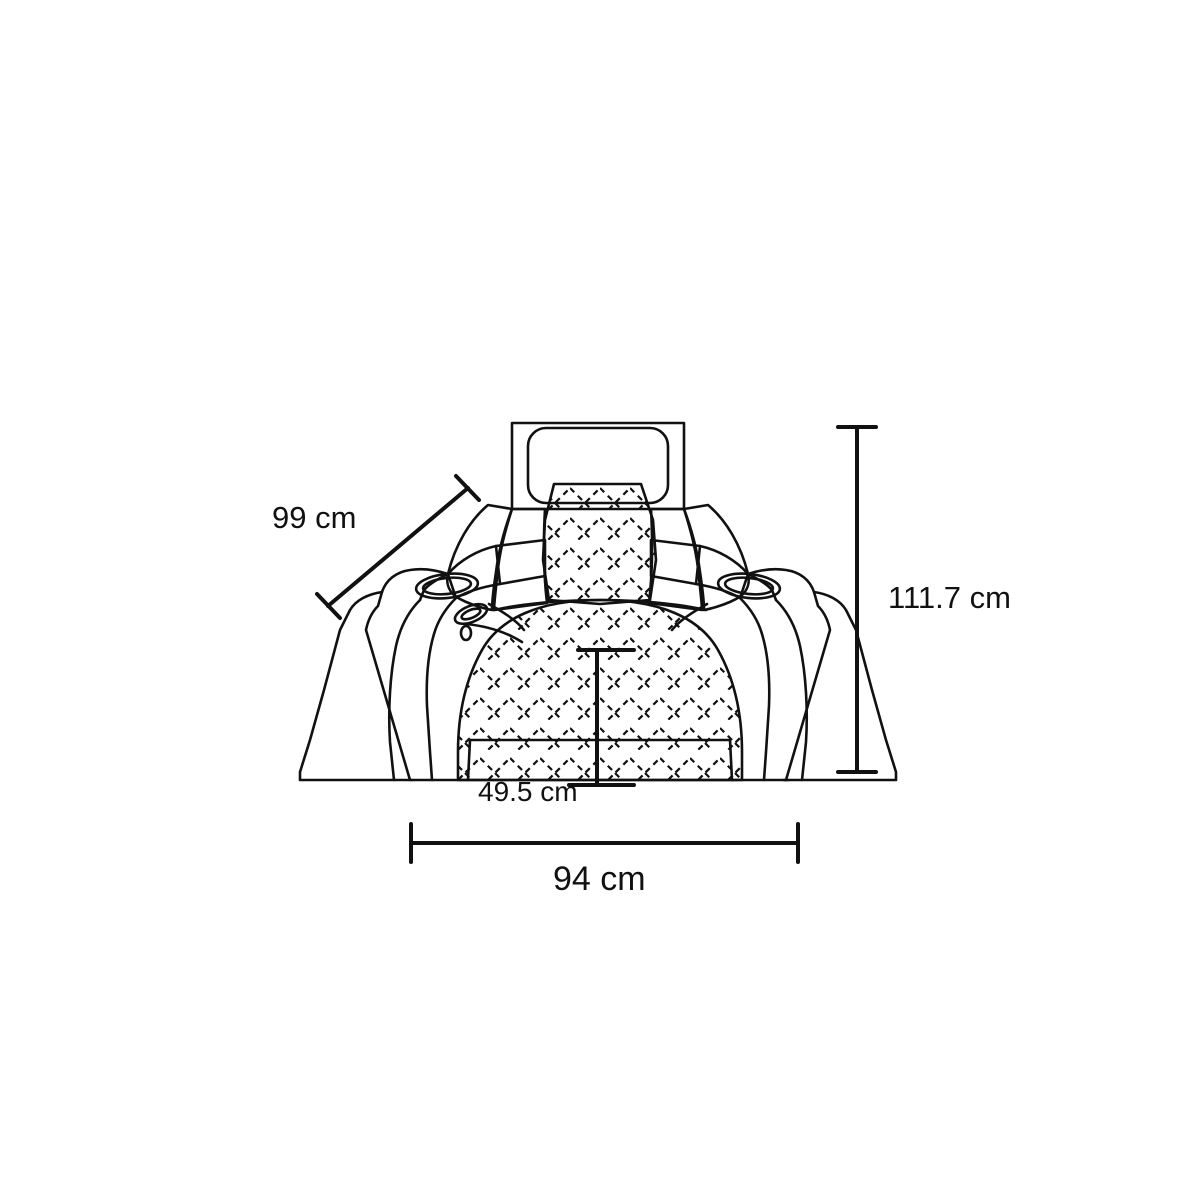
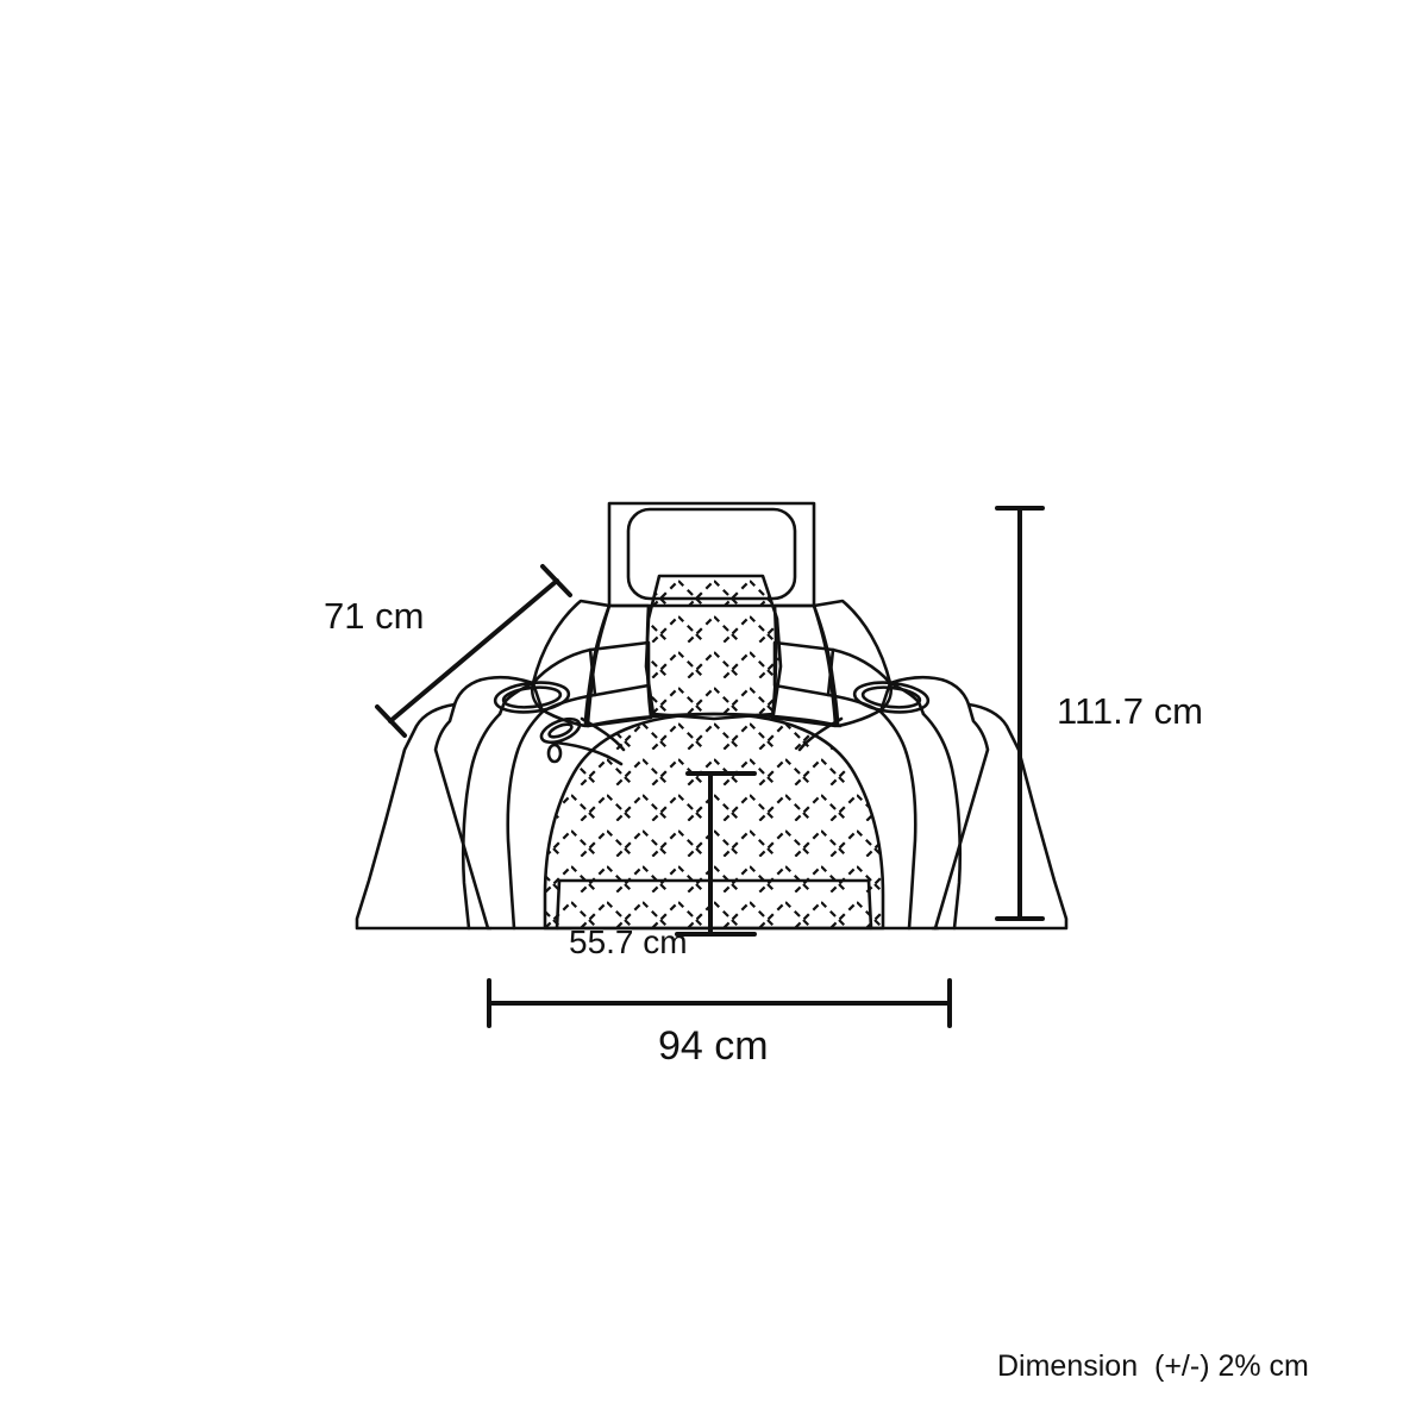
- 99 cm
+ 71 cm
  111.7 cm
- 49.5 cm
+ 55.7 cm
  94 cm
+ Dimension (+/-) 2% cm
